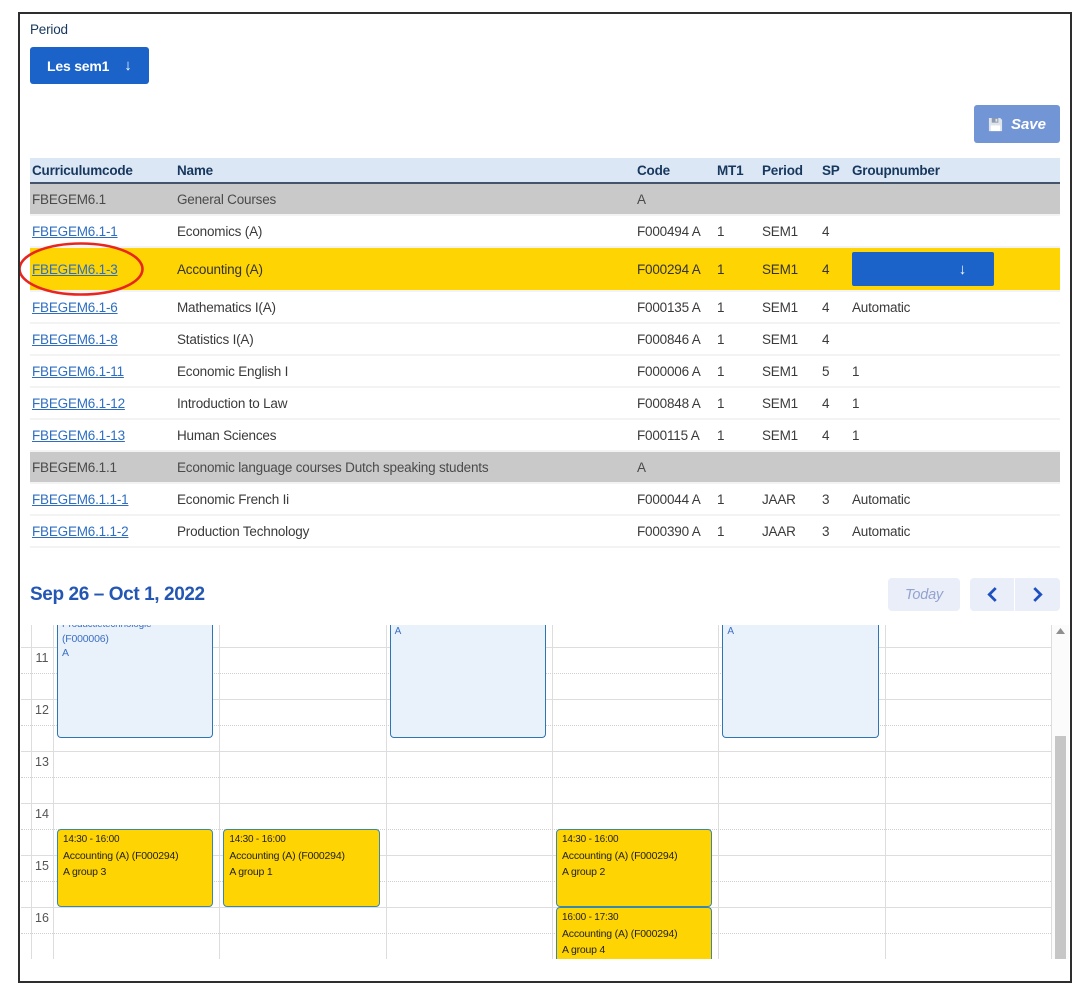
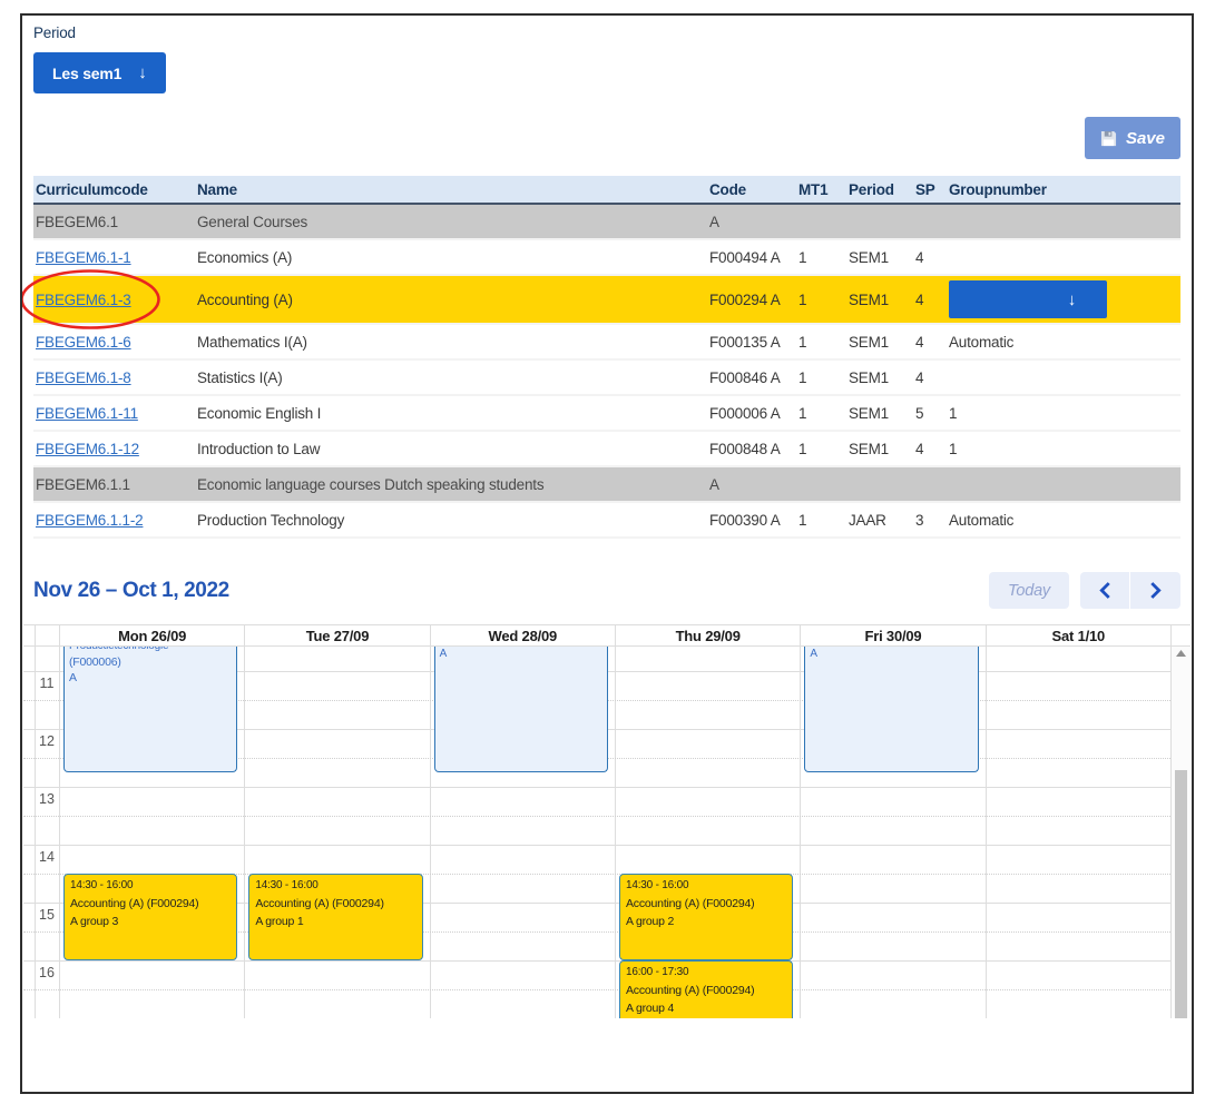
  Period
  Les sem1
  ↓
  Save
  Curriculumcode	Name	Code	MT1	Period	SP	Groupnumber
  FBEGEM6.1	General Courses	A
  FBEGEM6.1-1	Economics (A)	F000494 A	1	SEM1	4
  FBEGEM6.1-3	Accounting (A)	F000294 A	1	SEM1	4	↓
  FBEGEM6.1-6	Mathematics I(A)	F000135 A	1	SEM1	4	Automatic
  FBEGEM6.1-8	Statistics I(A)	F000846 A	1	SEM1	4
  FBEGEM6.1-11	Economic English I	F000006 A	1	SEM1	5	1
  FBEGEM6.1-12	Introduction to Law	F000848 A	1	SEM1	4	1
- FBEGEM6.1-13	Human Sciences	F000115 A	1	SEM1	4	1
  FBEGEM6.1.1	Economic language courses Dutch speaking students	A
- FBEGEM6.1.1-1	Economic French Ii	F000044 A	1	JAAR	3	Automatic
  FBEGEM6.1.1-2	Production Technology	F000390 A	1	JAAR	3	Automatic
- Sep 26 – Oct 1, 2022
+ Nov 26 – Oct 1, 2022
  Today
+ Mon 26/09
+ Tue 27/09
+ Wed 28/09
+ Thu 29/09
+ Fri 30/09
+ Sat 1/10
  11
  12
  13
  14
  15
  16
  Productietechnologie
  (F000006)
  A
  A
  A
  14:30 - 16:00
  Accounting (A) (F000294)
  A group 3
  14:30 - 16:00
  Accounting (A) (F000294)
  A group 1
  14:30 - 16:00
  Accounting (A) (F000294)
  A group 2
  16:00 - 17:30
  Accounting (A) (F000294)
  A group 4
